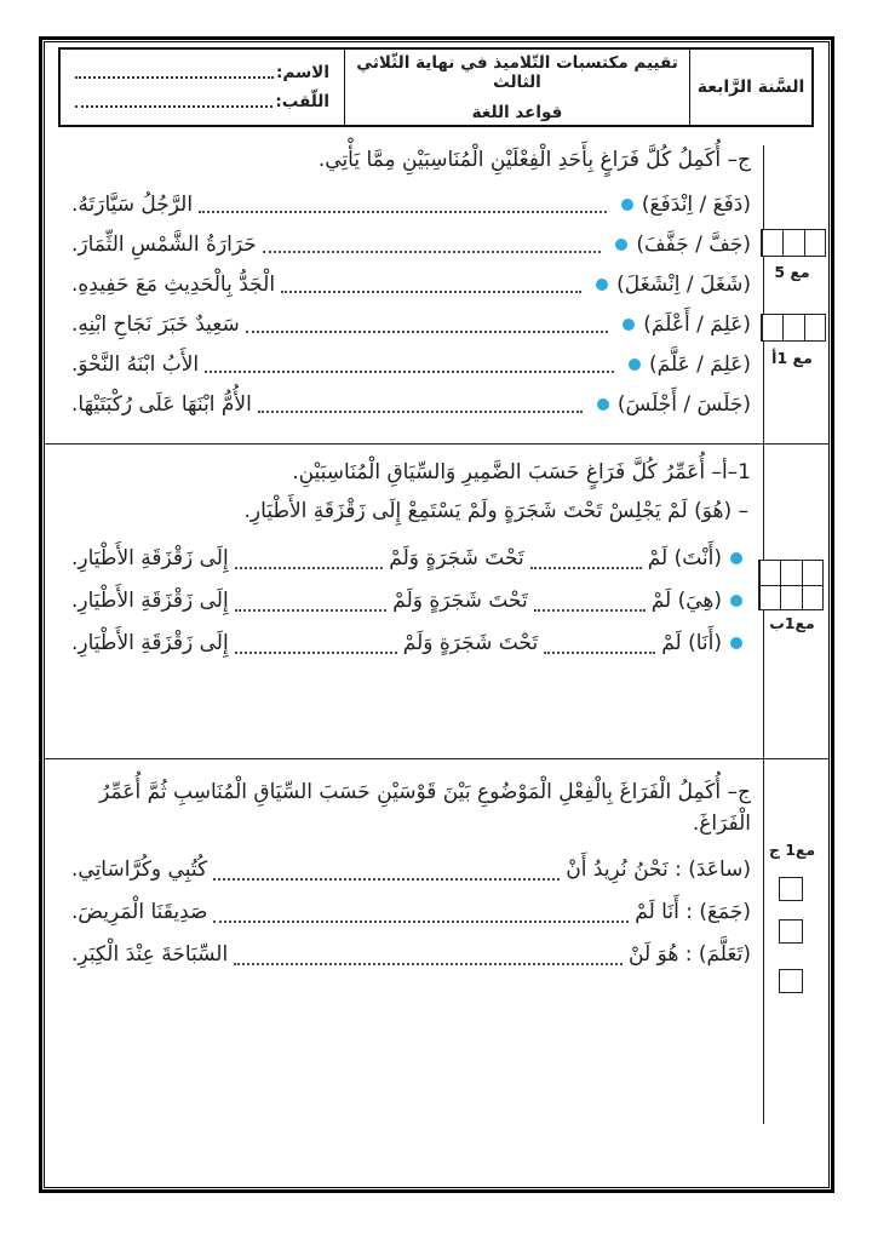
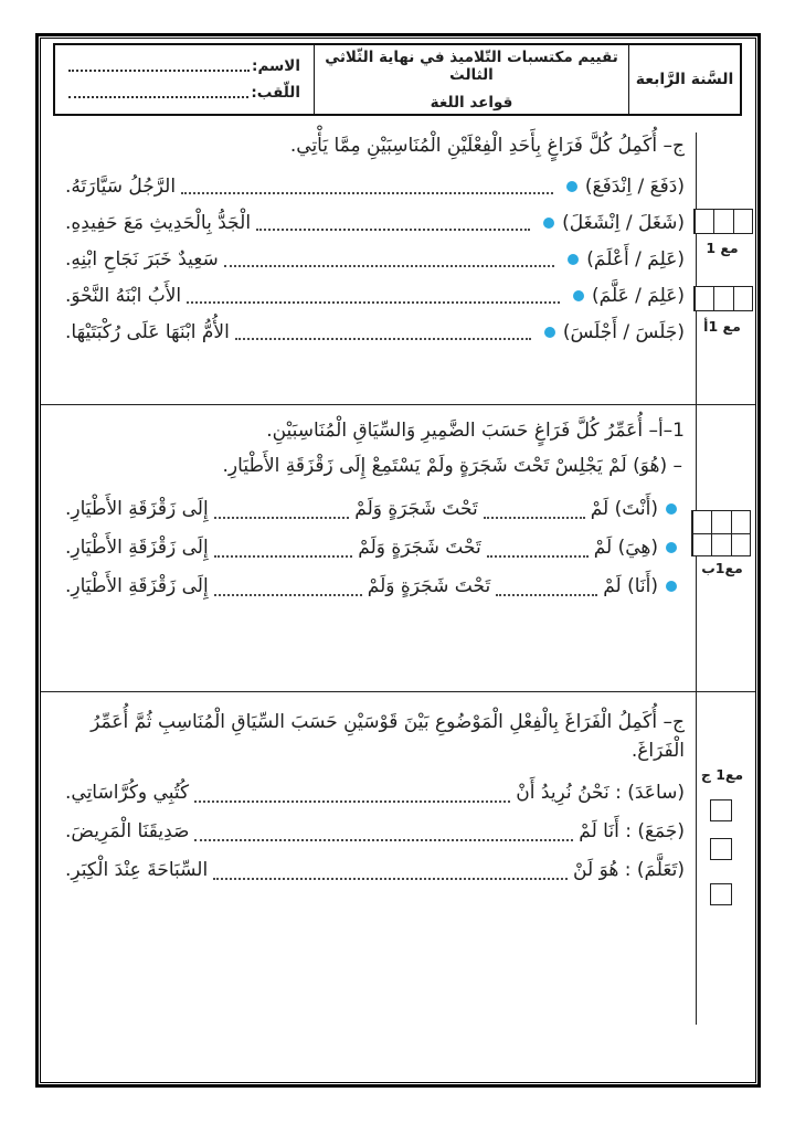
  السَّنة الرَّابعة
  تقييم مكتسبات التّلاميذ في نهاية الثّلاثي الثالث
  قواعد اللغة
  الاسم:
  اللّقب:
  ج– أُكَمِلُ كُلَّ فَرَاغٍ بِأَحَدِ الْفِعْلَيْنِ الْمُنَاسِبَيْنِ مِمَّا يَأْتِي.
  (دَفَعَ / اِنْدَفَعَ)
  الرَّجُلُ سَيَّارَتَهُ.
- (جَفَّ / جَفَّفَ)
- حَرَارَةُ الشَّمْسِ الثِّمَارَ.
  (شَغَلَ / اِنْشَغَلَ)
  الْجَدُّ بِالْحَدِيثِ مَعَ حَفِيدِهِ.
  (عَلِمَ / أَعْلَمَ)
  سَعِيدٌ خَبَرَ نَجَاحِ ابْنِهِ.
  (عَلِمَ / عَلَّمَ)
  الأَبُ ابْنَهُ النَّحْوَ.
  (جَلَسَ / أَجْلَسَ)
  الأُمُّ ابْنَهَا عَلَى رُكْبَتَيْهَا.
  1–أ– أُعَمِّرُ كُلَّ فَرَاغٍ حَسَبَ الضَّمِيرِ وَالسِّيَاقِ الْمُنَاسِبَيْنِ.
  – (هُوَ) لَمْ يَجْلِسْ تَحْتَ شَجَرَةٍ ولَمْ يَسْتَمِعْ إِلَى زَقْزَقَةِ الأَطْيَارِ.
  (أَنْتَ) لَمْ
  تَحْتَ شَجَرَةٍ وَلَمْ
  إِلَى زَقْزَقَةِ الأَطْيَارِ.
  (هِيَ) لَمْ
  تَحْتَ شَجَرَةٍ وَلَمْ
  إِلَى زَقْزَقَةِ الأَطْيَارِ.
  (أَنَا) لَمْ
  تَحْتَ شَجَرَةٍ وَلَمْ
  إِلَى زَقْزَقَةِ الأَطْيَارِ.
  ج– أُكَمِلُ الْفَرَاغَ بِالْفِعْلِ الْمَوْضُوعِ بَيْنَ قَوْسَيْنِ حَسَبَ السِّيَاقِ الْمُنَاسِبِ ثُمَّ أُعَمِّرُ الْفَرَاغَ.
  (ساعَدَ) : نَحْنُ نُرِيدُ أَنْ
  كُتُبِي وكُرَّاسَاتِي.
  (جَمَعَ) : أَنَا لَمْ
  صَدِيقَنَا الْمَرِيضَ.
  (تَعَلَّمَ) : هُوَ لَنْ
  السِّبَاحَةَ عِنْدَ الْكِبَرِ.
- مع 5
+ مع 1
  مع 1أ
  مع1ب
  مع1 ج
